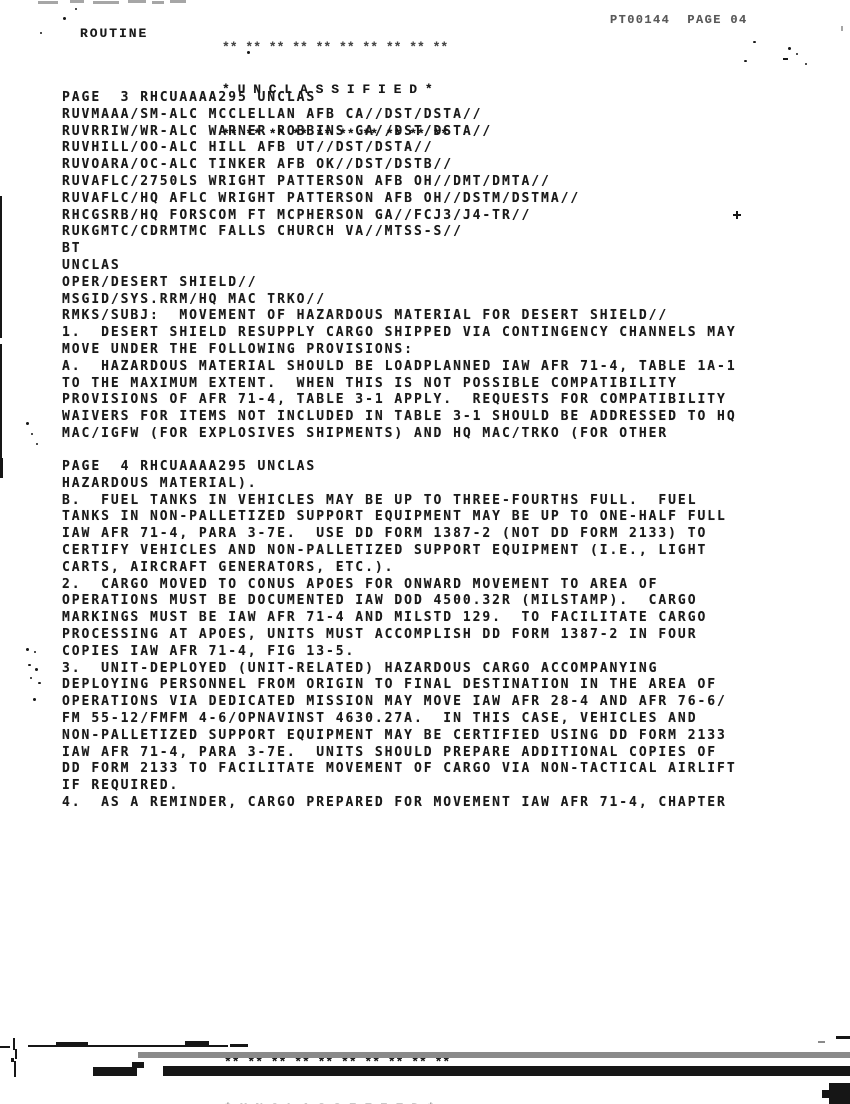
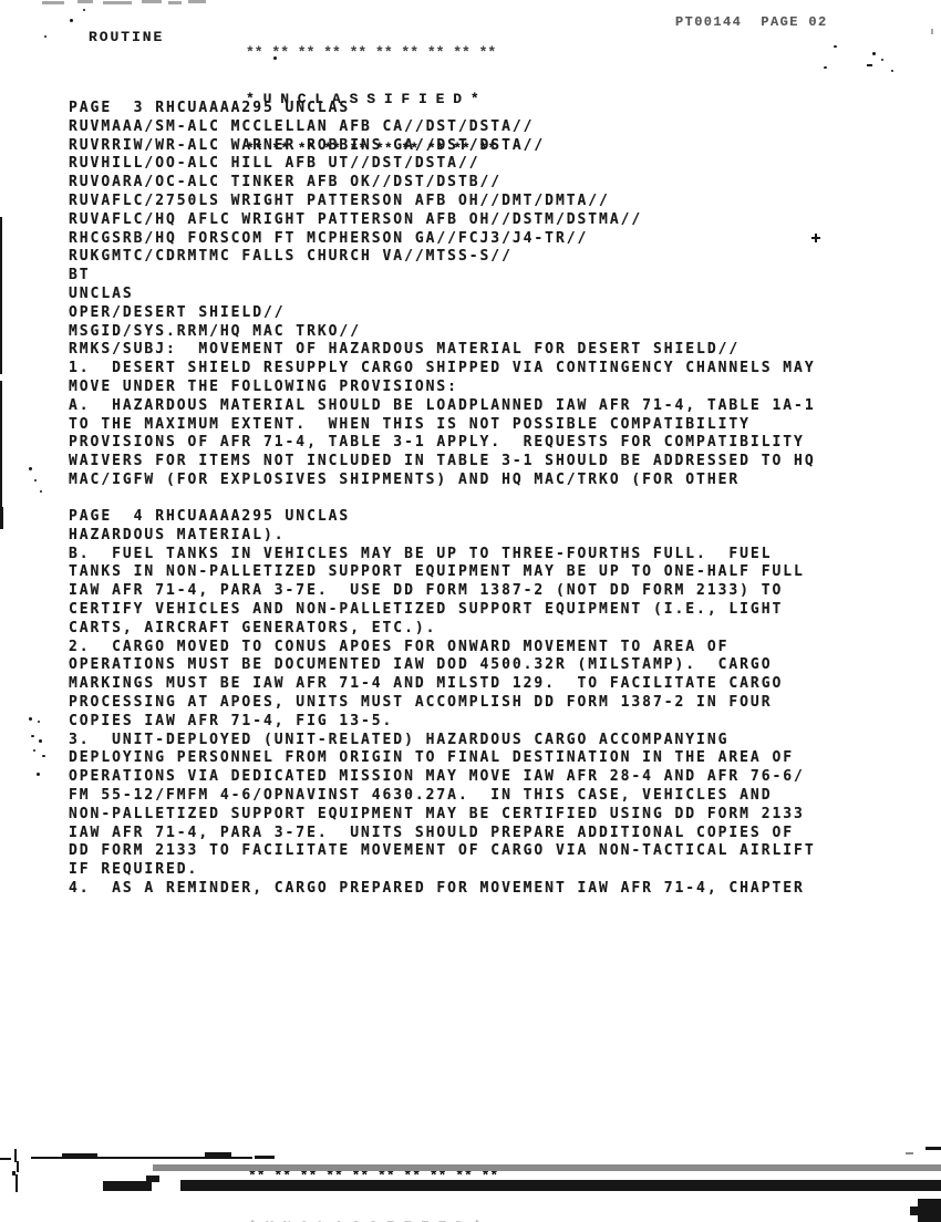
  * U N C L A S S I F I E D *
  ** ** ** ** ** ** ** ** ** **
  ROUTINE
- PT00144 PAGE 04
+ PT00144 PAGE 02
  PAGE 3 RHCUAAAA295 UNCLAS
  RUVMAAA/SM-ALC MCCLELLAN AFB CA//DST/DSTA//
  RUVRRIW/WR-ALC WARNER ROBBINS GA//DST/DSTA//
  RUVHILL/OO-ALC HILL AFB UT//DST/DSTA//
  RUVOARA/OC-ALC TINKER AFB OK//DST/DSTB//
  RUVAFLC/2750LS WRIGHT PATTERSON AFB OH//DMT/DMTA//
  RUVAFLC/HQ AFLC WRIGHT PATTERSON AFB OH//DSTM/DSTMA//
  RHCGSRB/HQ FORSCOM FT MCPHERSON GA//FCJ3/J4-TR//
  RUKGMTC/CDRMTMC FALLS CHURCH VA//MTSS-S//
  BT
  UNCLAS
  OPER/DESERT SHIELD//
  MSGID/SYS.RRM/HQ MAC TRKO//
  RMKS/SUBJ: MOVEMENT OF HAZARDOUS MATERIAL FOR DESERT SHIELD//
  1. DESERT SHIELD RESUPPLY CARGO SHIPPED VIA CONTINGENCY CHANNELS MAY
  MOVE UNDER THE FOLLOWING PROVISIONS:
  A. HAZARDOUS MATERIAL SHOULD BE LOADPLANNED IAW AFR 71-4, TABLE 1A-1
  TO THE MAXIMUM EXTENT. WHEN THIS IS NOT POSSIBLE COMPATIBILITY
  PROVISIONS OF AFR 71-4, TABLE 3-1 APPLY. REQUESTS FOR COMPATIBILITY
  WAIVERS FOR ITEMS NOT INCLUDED IN TABLE 3-1 SHOULD BE ADDRESSED TO HQ
  MAC/IGFW (FOR EXPLOSIVES SHIPMENTS) AND HQ MAC/TRKO (FOR OTHER
  PAGE 4 RHCUAAAA295 UNCLAS
  HAZARDOUS MATERIAL).
  B. FUEL TANKS IN VEHICLES MAY BE UP TO THREE-FOURTHS FULL. FUEL
  TANKS IN NON-PALLETIZED SUPPORT EQUIPMENT MAY BE UP TO ONE-HALF FULL
  IAW AFR 71-4, PARA 3-7E. USE DD FORM 1387-2 (NOT DD FORM 2133) TO
  CERTIFY VEHICLES AND NON-PALLETIZED SUPPORT EQUIPMENT (I.E., LIGHT
  CARTS, AIRCRAFT GENERATORS, ETC.).
  2. CARGO MOVED TO CONUS APOES FOR ONWARD MOVEMENT TO AREA OF
  OPERATIONS MUST BE DOCUMENTED IAW DOD 4500.32R (MILSTAMP). CARGO
  MARKINGS MUST BE IAW AFR 71-4 AND MILSTD 129. TO FACILITATE CARGO
  PROCESSING AT APOES, UNITS MUST ACCOMPLISH DD FORM 1387-2 IN FOUR
  COPIES IAW AFR 71-4, FIG 13-5.
  3. UNIT-DEPLOYED (UNIT-RELATED) HAZARDOUS CARGO ACCOMPANYING
  DEPLOYING PERSONNEL FROM ORIGIN TO FINAL DESTINATION IN THE AREA OF
  OPERATIONS VIA DEDICATED MISSION MAY MOVE IAW AFR 28-4 AND AFR 76-6/
  FM 55-12/FMFM 4-6/OPNAVINST 4630.27A. IN THIS CASE, VEHICLES AND
  NON-PALLETIZED SUPPORT EQUIPMENT MAY BE CERTIFIED USING DD FORM 2133
  IAW AFR 71-4, PARA 3-7E. UNITS SHOULD PREPARE ADDITIONAL COPIES OF
  DD FORM 2133 TO FACILITATE MOVEMENT OF CARGO VIA NON-TACTICAL AIRLIFT
  IF REQUIRED.
  4. AS A REMINDER, CARGO PREPARED FOR MOVEMENT IAW AFR 71-4, CHAPTER
  ** ** ** ** ** ** ** ** ** **
